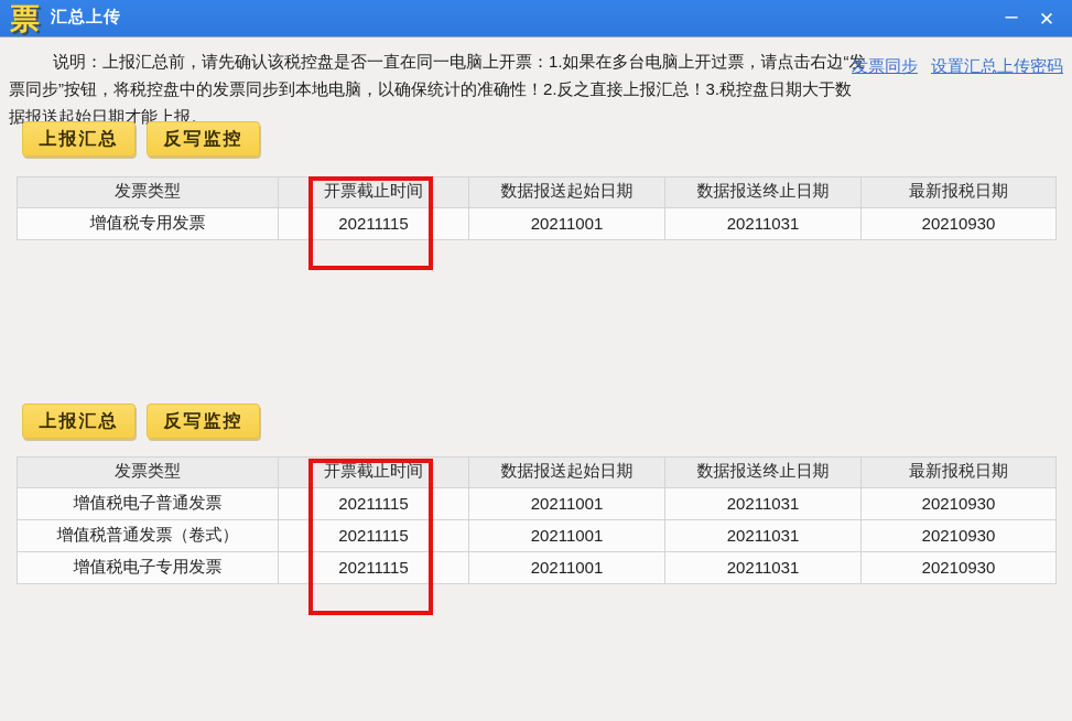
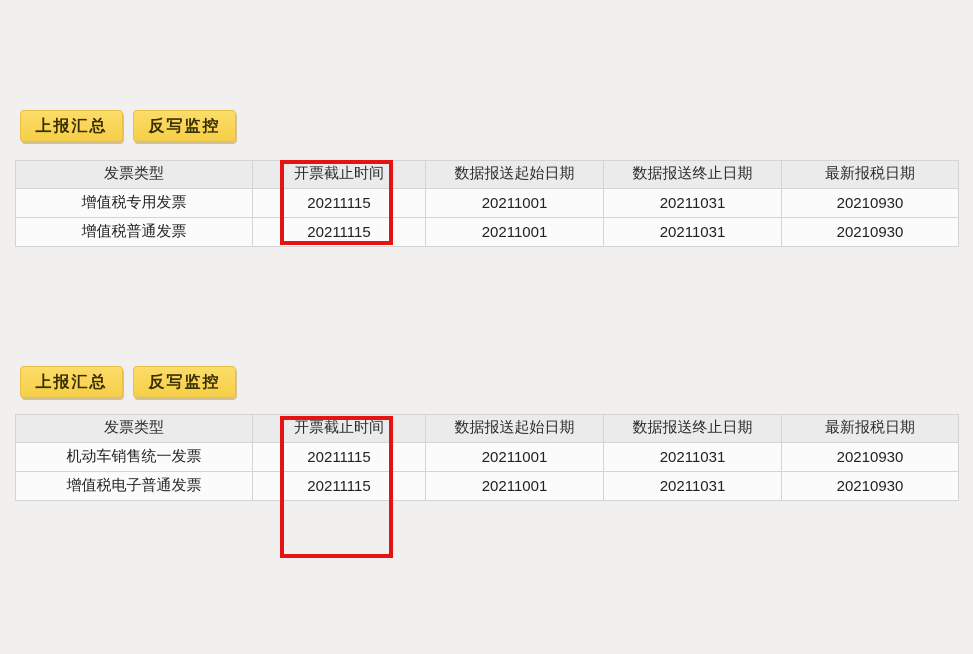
- 票
- 汇总上传
- –
- ✕
- 说明：上报汇总前，请先确认该税控盘是否一直在同一电脑上开票：1.如果在多台电脑上开过票，请点击右边“发票同步”按钮，将税控盘中的发票同步到本地电脑，以确保统计的准确性！2.反之直接上报汇总！3.税控盘日期大于数据报送起始日期才能上报。
- 发票同步
- 设置汇总上传密码
  上报汇总
  反写监控
  发票类型	开票截止时间	数据报送起始日期	数据报送终止日期	最新报税日期
  增值税专用发票	20211115	20211001	20211031	20210930
+ 增值税普通发票	20211115	20211001	20211031	20210930
  上报汇总
  反写监控
  发票类型	开票截止时间	数据报送起始日期	数据报送终止日期	最新报税日期
+ 机动车销售统一发票	20211115	20211001	20211031	20210930
  增值税电子普通发票	20211115	20211001	20211031	20210930
- 增值税普通发票（卷式）	20211115	20211001	20211031	20210930
- 增值税电子专用发票	20211115	20211001	20211031	20210930
